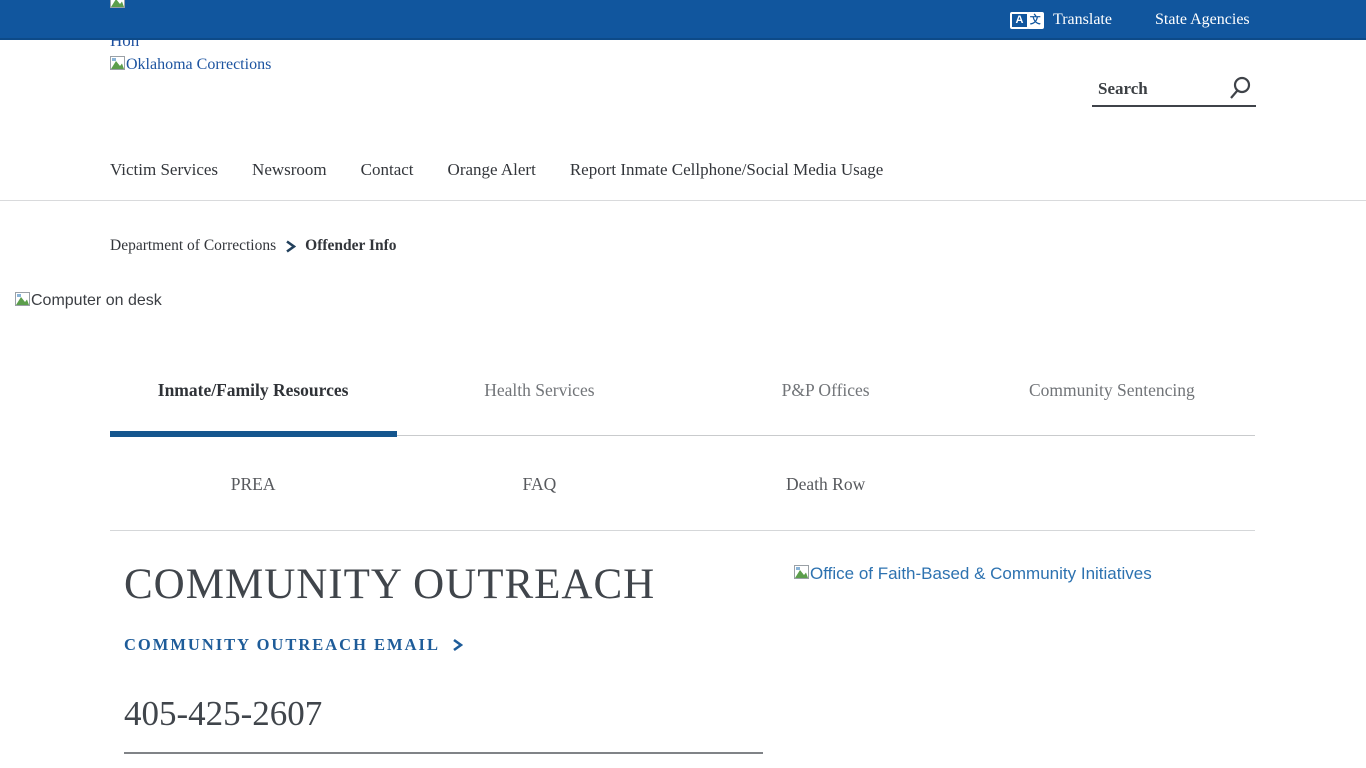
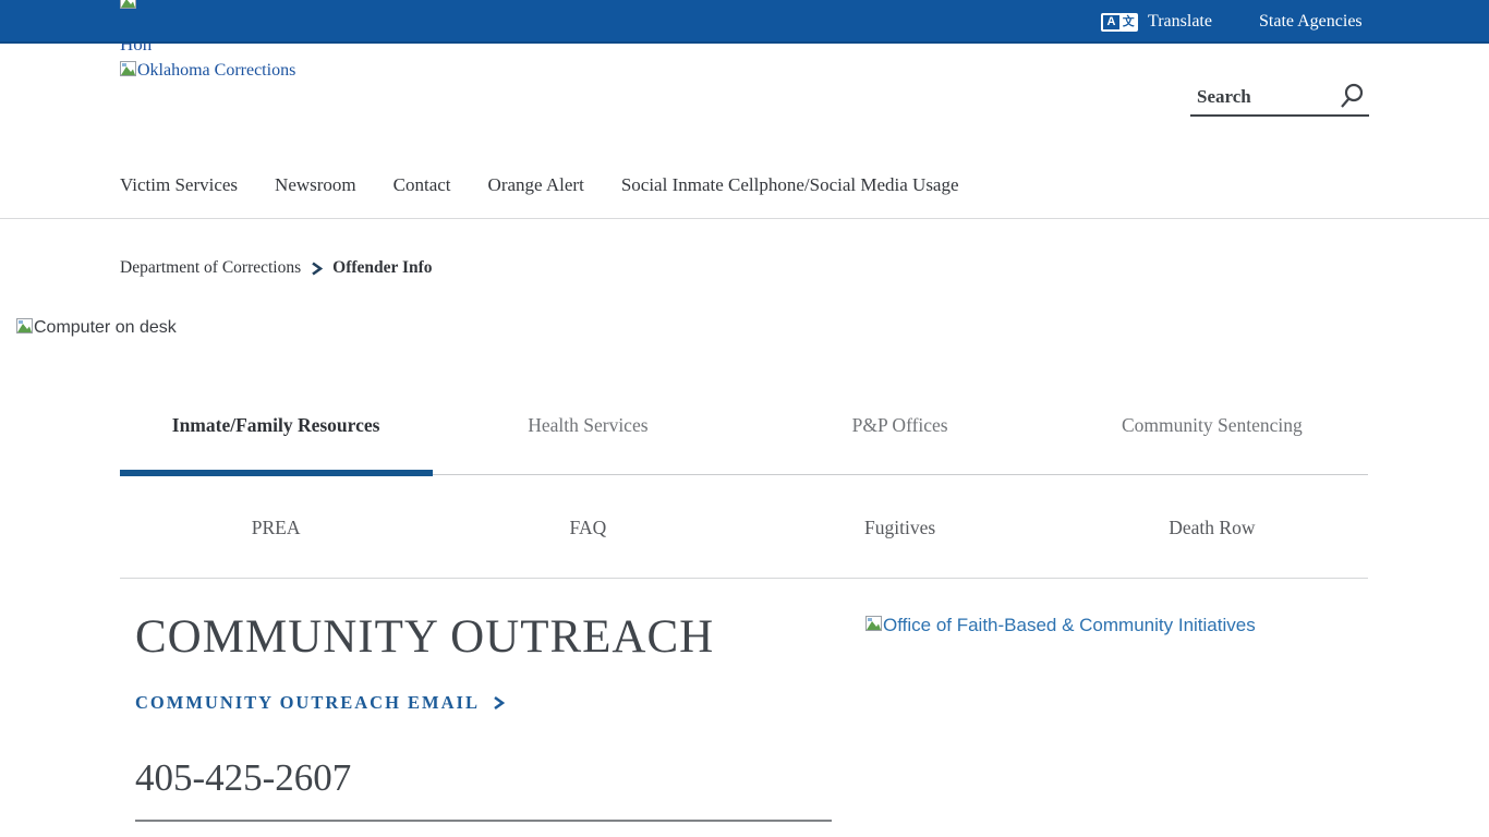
  A
  文
  Translate
  State Agencies
  Hon
  Oklahoma Corrections
  Search
  Victim Services
  Newsroom
  Contact
  Orange Alert
- Report Inmate Cellphone/Social Media Usage
+ Social Inmate Cellphone/Social Media Usage
  Department of Corrections
  Offender Info
  Computer on desk
  Inmate/Family Resources
  Health Services
  P&P Offices
  Community Sentencing
  PREA
  FAQ
+ Fugitives
  Death Row
  COMMUNITY OUTREACH
  COMMUNITY OUTREACH EMAIL
  405-425-2607
  Office of Faith-Based & Community Initiatives
